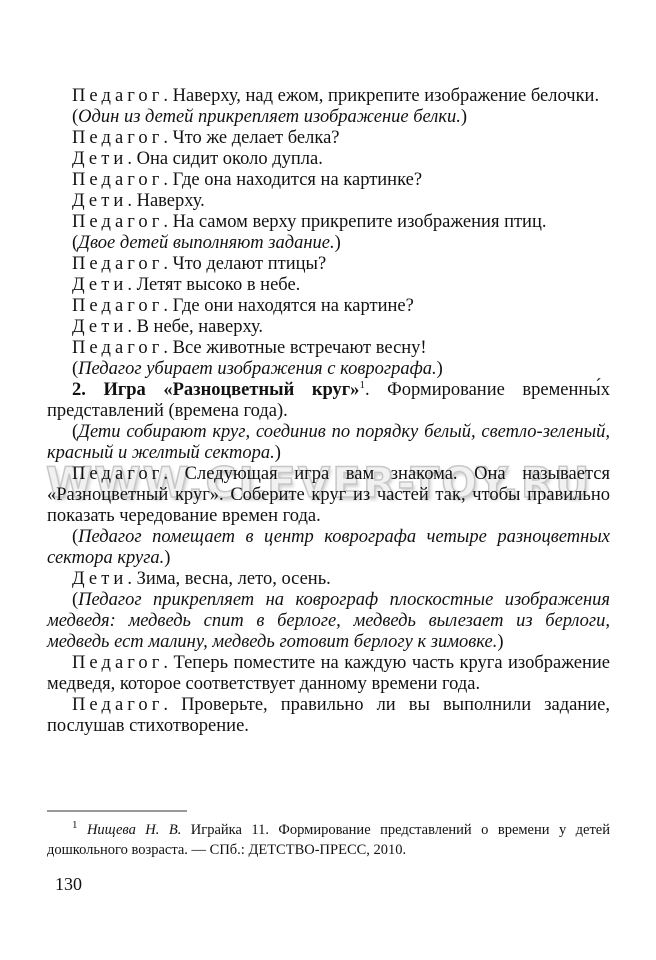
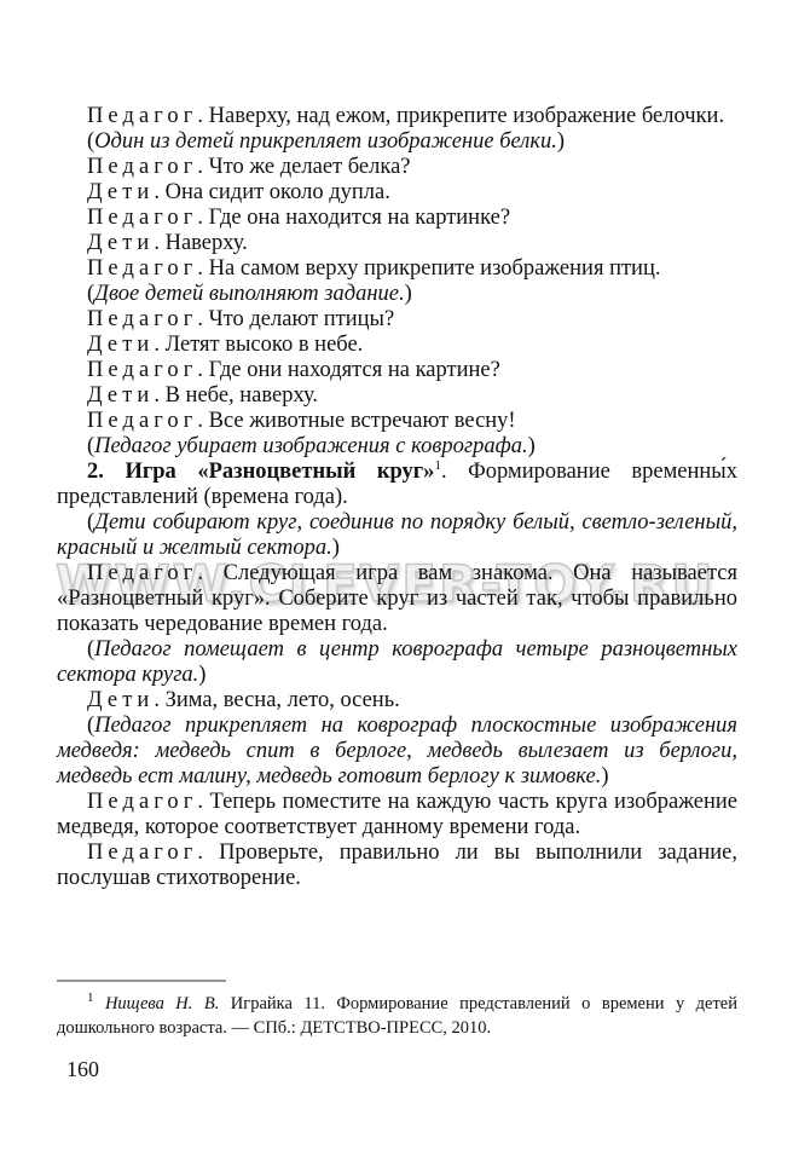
  WWW.CLEVER-TOY.RU
  Педагог. Наверху, над ежом, прикрепите изображение белочки.
  (Один из детей прикрепляет изображение белки.)
  Педагог. Что же делает белка?
  Дети. Она сидит около дупла.
  Педагог. Где она находится на картинке?
  Дети. Наверху.
  Педагог. На самом верху прикрепите изображения птиц.
  (Двое детей выполняют задание.)
  Педагог. Что делают птицы?
  Дети. Летят высоко в небе.
  Педагог. Где они находятся на картине?
  Дети. В небе, наверху.
  Педагог. Все животные встречают весну!
  (Педагог убирает изображения с коврографа.)
  2. Игра «Разноцветный круг»1. Формирование временны́х представлений (времена года).
  (Дети собирают круг, соединив по порядку белый, светло-зеленый, красный и желтый сектора.)
  Педагог. Следующая игра вам знакома. Она называется «Разноцветный круг». Соберите круг из частей так, чтобы правильно показать чередование времен года.
  (Педагог помещает в центр коврографа четыре разноцветных сектора круга.)
  Дети. Зима, весна, лето, осень.
  (Педагог прикрепляет на коврограф плоскостные изображения медведя: медведь спит в берлоге, медведь вылезает из берлоги, медведь ест малину, медведь готовит берлогу к зимовке.)
  Педагог. Теперь поместите на каждую часть круга изображение медведя, которое соответствует данному времени года.
  Педагог. Проверьте, правильно ли вы выполнили задание, послушав стихотворение.
  1 Нищева Н. В. Играйка 11. Формирование представлений о времени у детей дошкольного возраста. — СПб.: ДЕТСТВО-ПРЕСС, 2010.
- 130
+ 160
